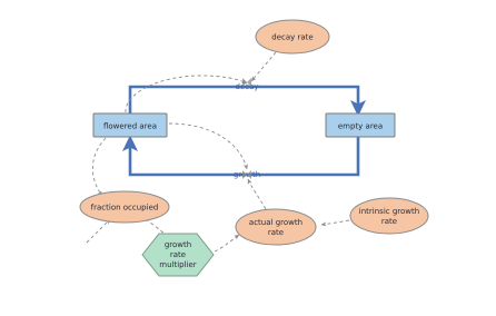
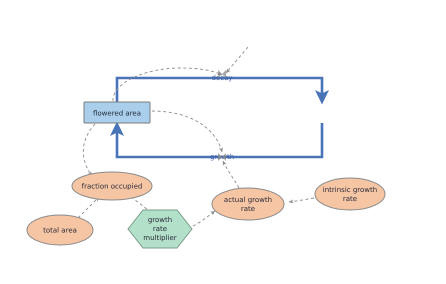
  flowered area
- empty area
- decay rate
  fraction occupied
+ total area
  actual growth
  rate
  intrinsic growth
  rate
  growth
  rate
  multiplier
  decay
  growth
